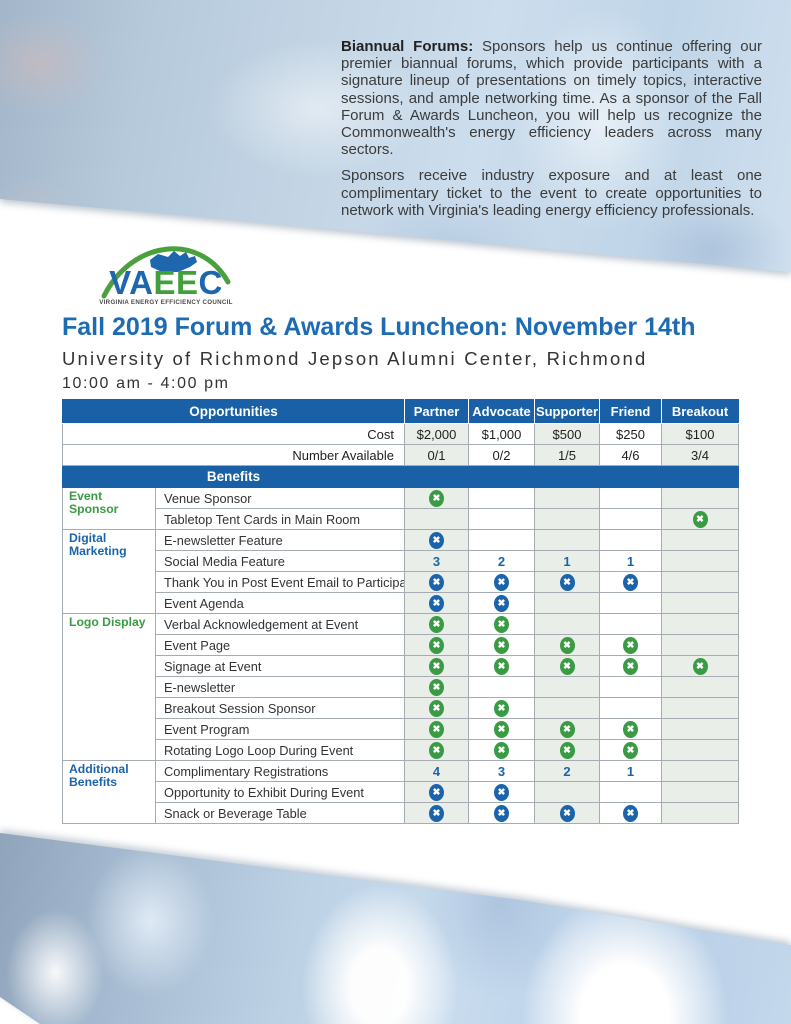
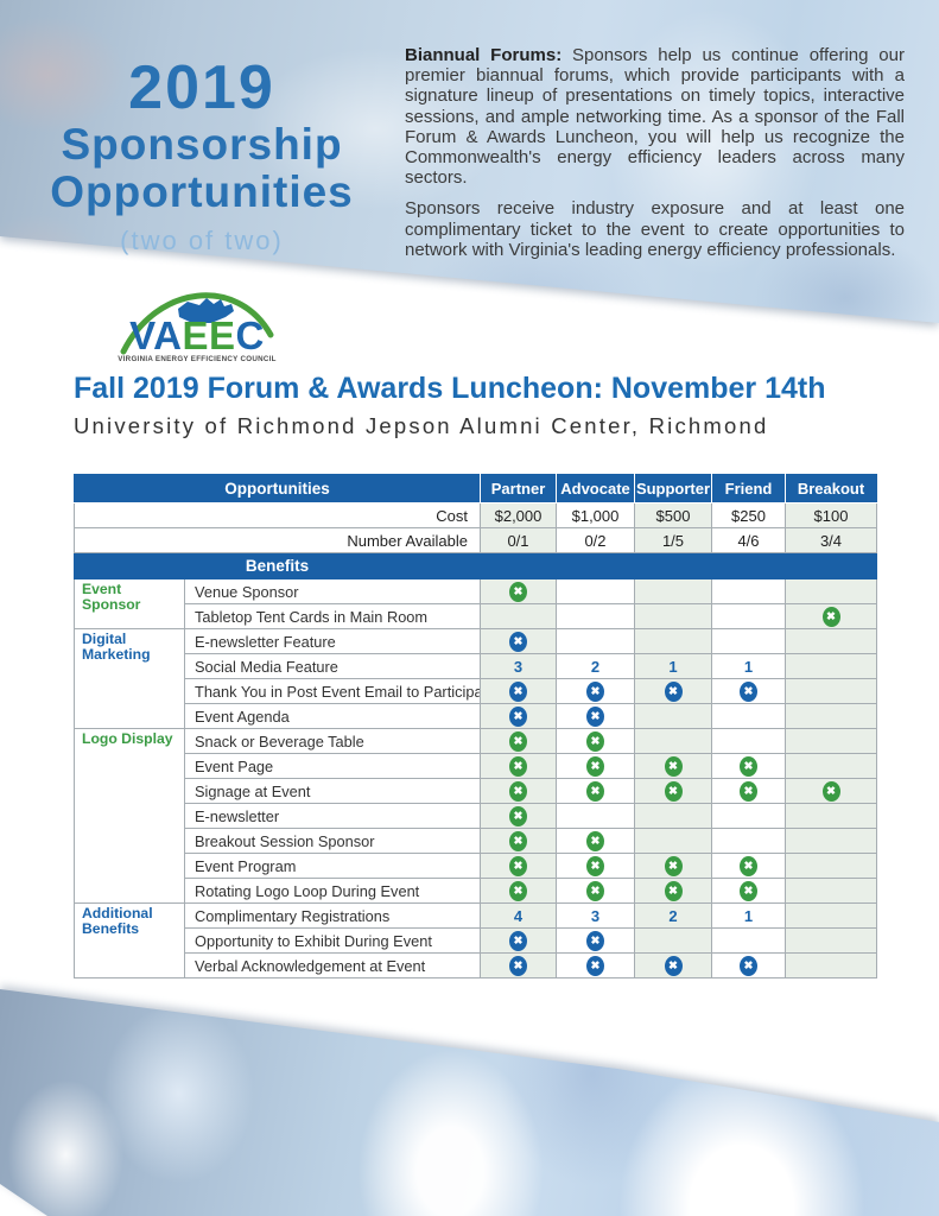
+ 2019
+ Sponsorship
+ Opportunities
+ (two of two)
  Biannual Forums: Sponsors help us continue offering our premier biannual forums, which provide participants with a signature lineup of presentations on timely topics, interactive sessions, and ample networking time. As a sponsor of the Fall Forum & Awards Luncheon, you will help us recognize the Commonwealth's energy efficiency leaders across many sectors.
  Sponsors receive industry exposure and at least one complimentary ticket to the event to create opportunities to network with Virginia's leading energy efficiency professionals.
  VAEEC
  Fall 2019 Forum & Awards Luncheon: November 14th
  University of Richmond Jepson Alumni Center, Richmond
- 10:00 am - 4:00 pm
  Opportunities	Partner	Advocate	Supporter	Friend	Breakout
  Cost	$2,000	$1,000	$500	$250	$100
  Number Available	0/1	0/2	1/5	4/6	3/4
  Benefits
  Event Sponsor	Venue Sponsor	✖
  Tabletop Tent Cards in Main Room					✖
  Digital Marketing	E-newsletter Feature	✖
  Social Media Feature	3	2	1	1
  Thank You in Post Event Email to Participa	✖	✖	✖	✖
  Event Agenda	✖	✖
- Logo Display	Verbal Acknowledgement at Event	✖	✖
+ Logo Display	Snack or Beverage Table	✖	✖
  Event Page	✖	✖	✖	✖
  Signage at Event	✖	✖	✖	✖	✖
  E-newsletter	✖
  Breakout Session Sponsor	✖	✖
  Event Program	✖	✖	✖	✖
  Rotating Logo Loop During Event	✖	✖	✖	✖
  Additional Benefits	Complimentary Registrations	4	3	2	1
  Opportunity to Exhibit During Event	✖	✖
- Snack or Beverage Table	✖	✖	✖	✖
+ Verbal Acknowledgement at Event	✖	✖	✖	✖
